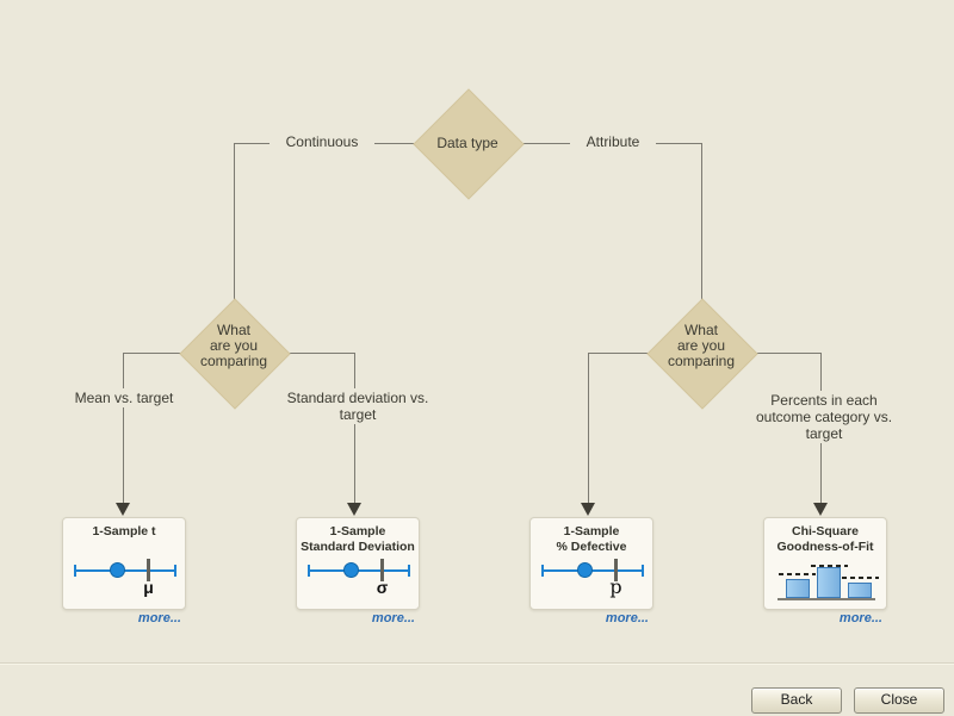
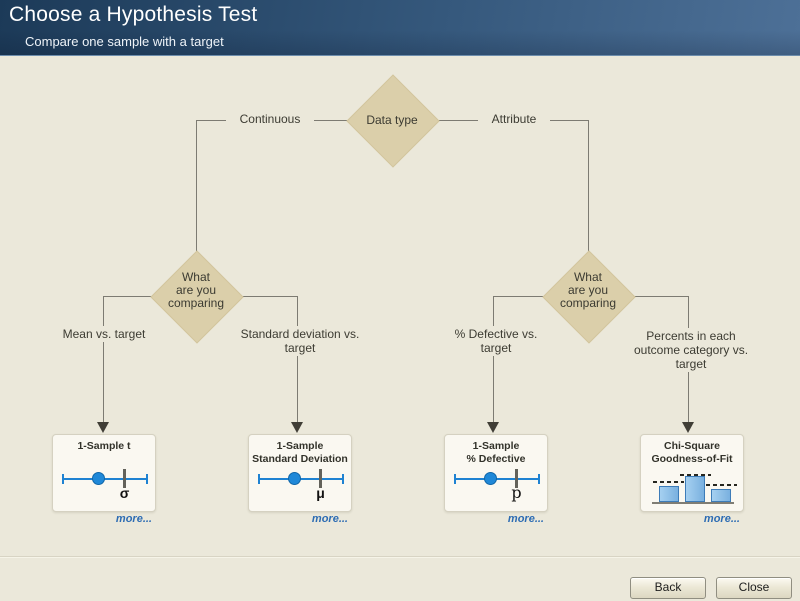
+ Choose a Hypothesis Test
+ Compare one sample with a target
  Data type
  What
  are you
  comparing
  What
  are you
  comparing
  Continuous
  Attribute
  Mean vs. target
  Standard deviation vs. target
+ % Defective vs. target
  Percents in each outcome category vs. target
  1-Sample t
- μ
+ σ
  more...
  1-Sample
  Standard Deviation
- σ
+ μ
  more...
  1-Sample
  % Defective
  p
  more...
  Chi-Square
  Goodness-of-Fit
  more...
  Back
  Close
